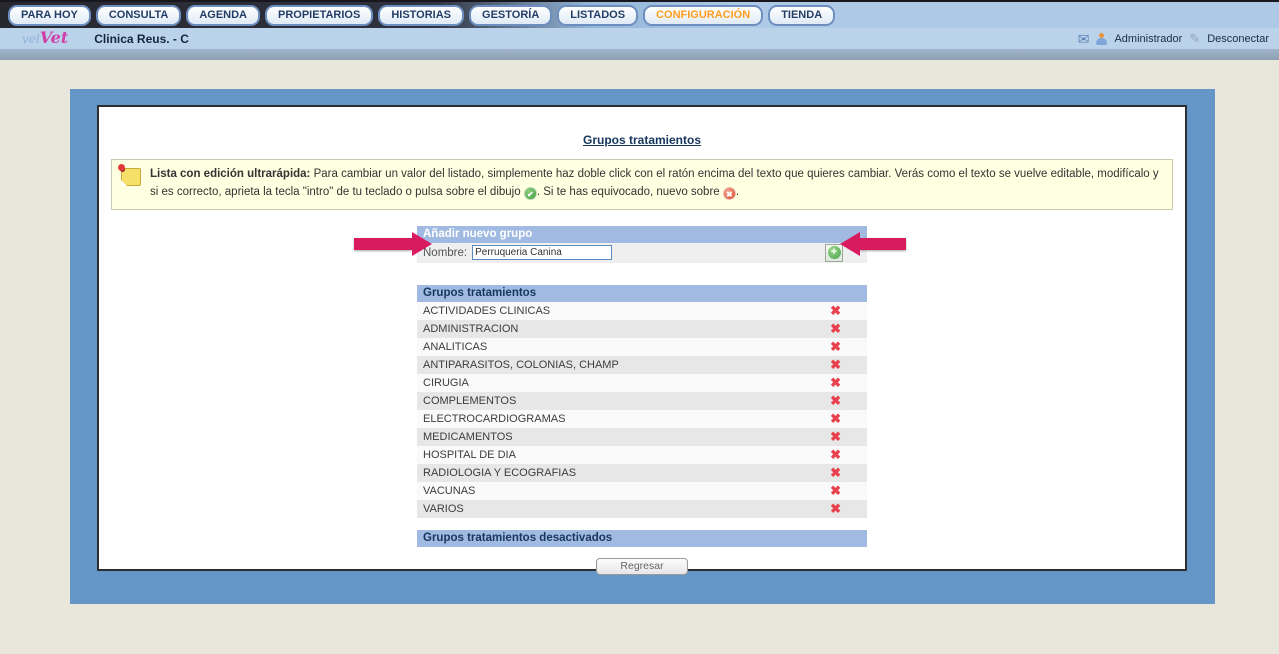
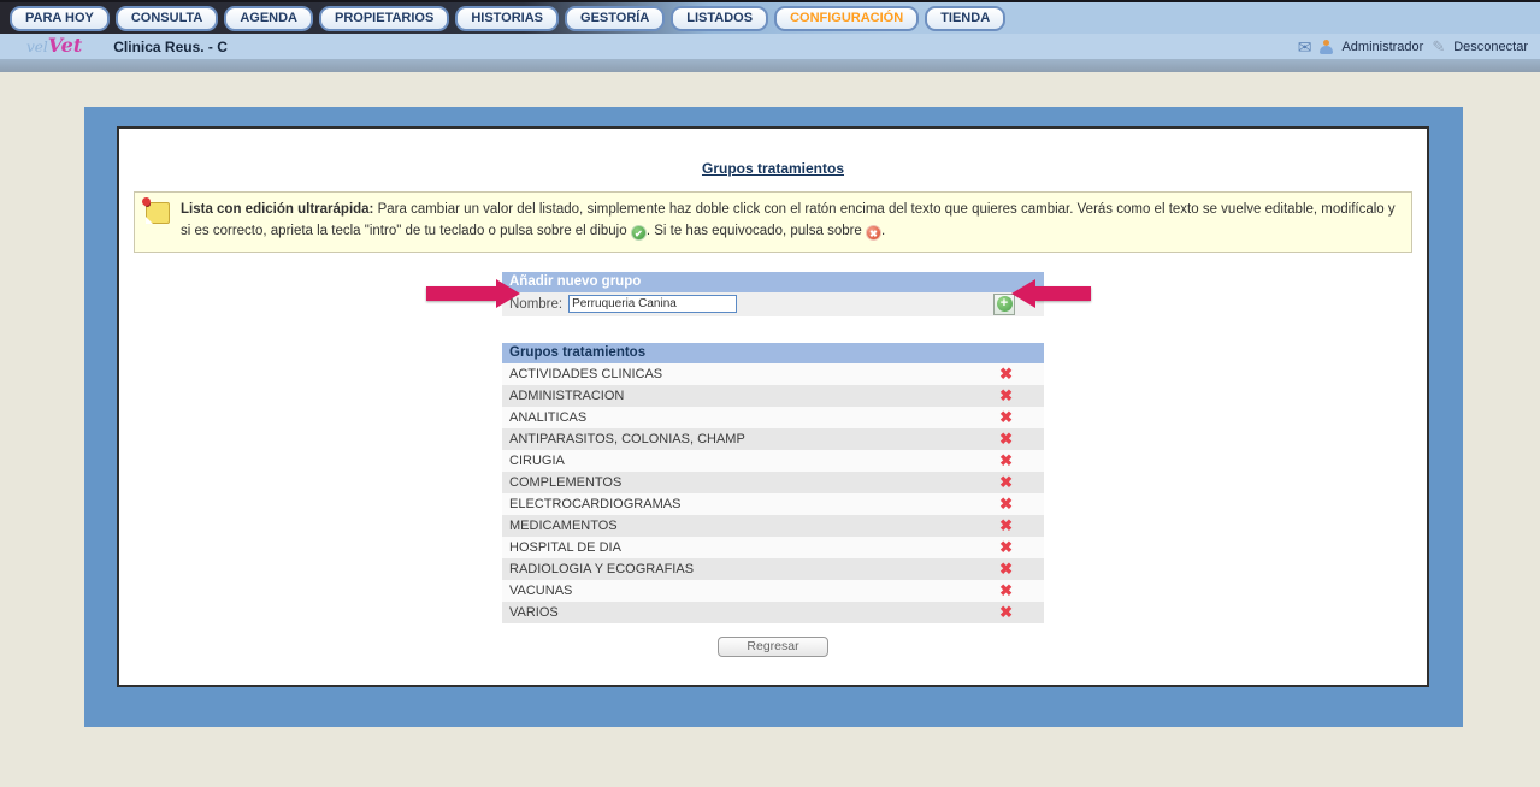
  PARA HOY
  CONSULTA
  AGENDA
  PROPIETARIOS
  HISTORIAS
  GESTORÍA
  LISTADOS
  CONFIGURACIÓN
  TIENDA
  velVet
  Clinica Reus. - C
  ✉
  Administrador
  ✎
  Desconectar
  Grupos tratamientos
- Lista con edición ultrarápida: Para cambiar un valor del listado, simplemente haz doble click con el ratón encima del texto que quieres cambiar. Verás como el texto se vuelve editable, modifícalo y si es correcto, aprieta la tecla "intro" de tu teclado o pulsa sobre el dibujo ✔ . Si te has equivocado, nuevo sobre ✖ .
+ Lista con edición ultrarápida: Para cambiar un valor del listado, simplemente haz doble click con el ratón encima del texto que quieres cambiar. Verás como el texto se vuelve editable, modifícalo y si es correcto, aprieta la tecla "intro" de tu teclado o pulsa sobre el dibujo ✔ . Si te has equivocado, pulsa sobre ✖ .
  Añadir nuevo grupo
  Nombre:
  Perruqueria Canina
  +
  Grupos tratamientos
  ACTIVIDADES CLINICAS
  ✖
  ADMINISTRACION
  ✖
  ANALITICAS
  ✖
  ANTIPARASITOS, COLONIAS, CHAMP
  ✖
  CIRUGIA
  ✖
  COMPLEMENTOS
  ✖
  ELECTROCARDIOGRAMAS
  ✖
  MEDICAMENTOS
  ✖
  HOSPITAL DE DIA
  ✖
  RADIOLOGIA Y ECOGRAFIAS
  ✖
  VACUNAS
  ✖
  VARIOS
  ✖
- Grupos tratamientos desactivados
  Regresar
